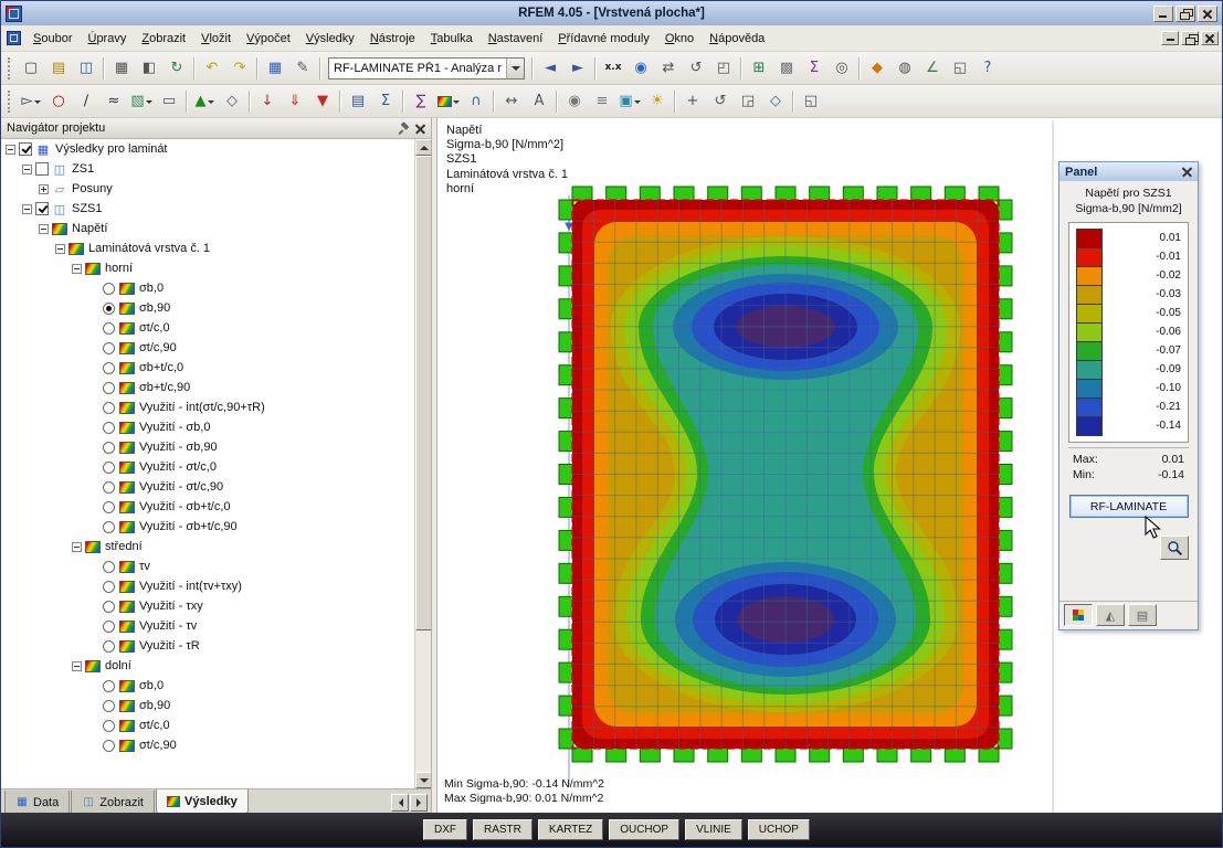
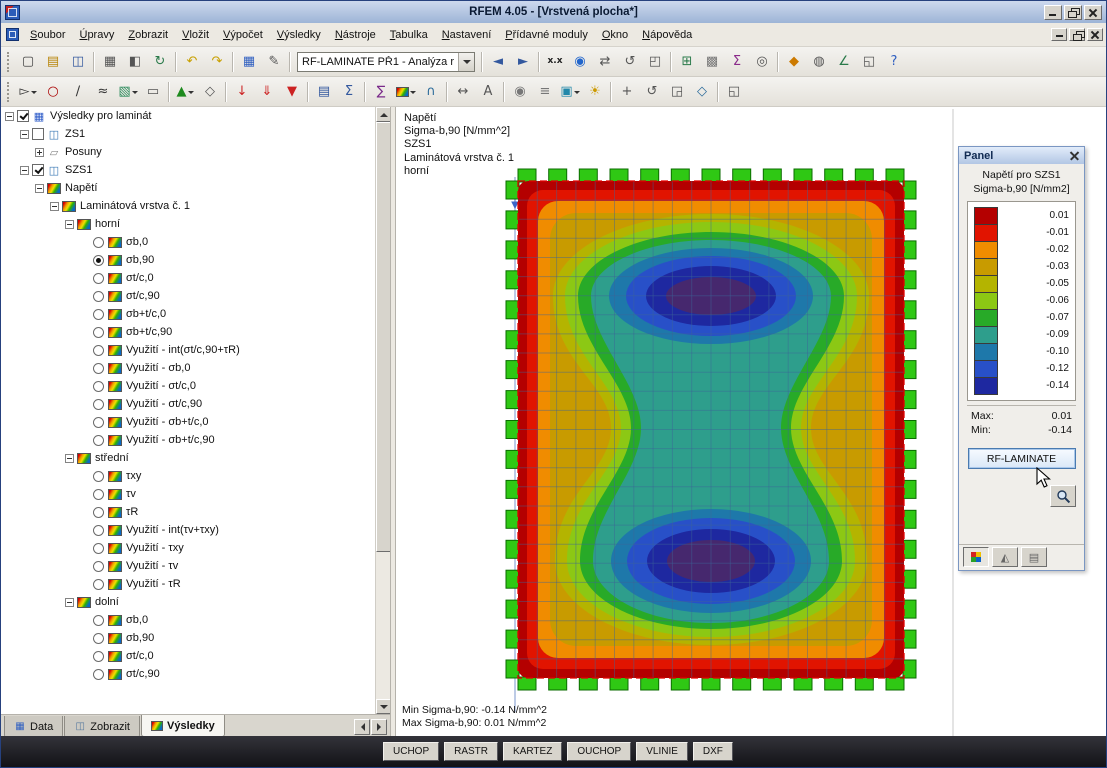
  RFEM 4.05 - [Vrstvená plocha*]
  Soubor Úpravy Zobrazit Vložit Výpočet Výsledky Nástroje Tabulka Nastavení Přídavné moduly Okno Nápověda
  ▢
  ▤
  ◫
  ▦
  ◧
  ↻
  ↶
  ↷
  ▦
  ✎
  RF-LAMINATE PŘ1 - Analýza r
  ◄
  ►
  x.x
  ◉
  ⇄
  ↺
  ◰
  ⊞
  ▩
  Σ
  ◎
  ◆
  ◍
  ∠
  ◱
  ?
  ▻
  ○
  ∕
  ≈
  ▧
  ▭
  ▲
  ◇
  ↓
  ⇓
  ▼
  ▤
  Σ
  ∑
  ∩
  ↔
  A
  ◉
  ≡
  ▣
  ☀
  +
  ↺
  ◲
  ◇
  ◱
- Navigátor projektu
  ▦
  Výsledky pro laminát
  ◫
  ZS1
  ▱
  Posuny
  ◫
  SZS1
  Napětí
  Laminátová vrstva č. 1
  horní
  σb,0
  σb,90
  σt/c,0
  σt/c,90
  σb+t/c,0
  σb+t/c,90
  Využití - int(σt/c,90+τR)
  Využití - σb,0
- Využití - σb,90
  Využití - σt/c,0
  Využití - σt/c,90
  Využití - σb+t/c,0
  Využití - σb+t/c,90
  střední
+ τxy
  τv
+ τR
  Využití - int(τv+τxy)
  Využití - τxy
  Využití - τv
  Využití - τR
  dolní
  σb,0
  σb,90
  σt/c,0
  σt/c,90
  ▦
  Data
  ◫
  Zobrazit
  Výsledky
  Napětí
  Sigma-b,90 [N/mm^2]
  SZS1
  Laminátová vrstva č. 1
  horní
  Min Sigma-b,90: -0.14 N/mm^2
  Max Sigma-b,90: 0.01 N/mm^2
  Panel
  Napětí pro SZS1
  Sigma-b,90 [N/mm2]
  0.01
  -0.01
  -0.02
  -0.03
  -0.05
  -0.06
  -0.07
  -0.09
  -0.10
- -0.21
+ -0.12
  -0.14
  Max:
  0.01
  Min:
  -0.14
  RF-LAMINATE
  ◭
  ▤
- DXF
+ UCHOP
  RASTR
  KARTEZ
  OUCHOP
  VLINIE
- UCHOP
+ DXF
